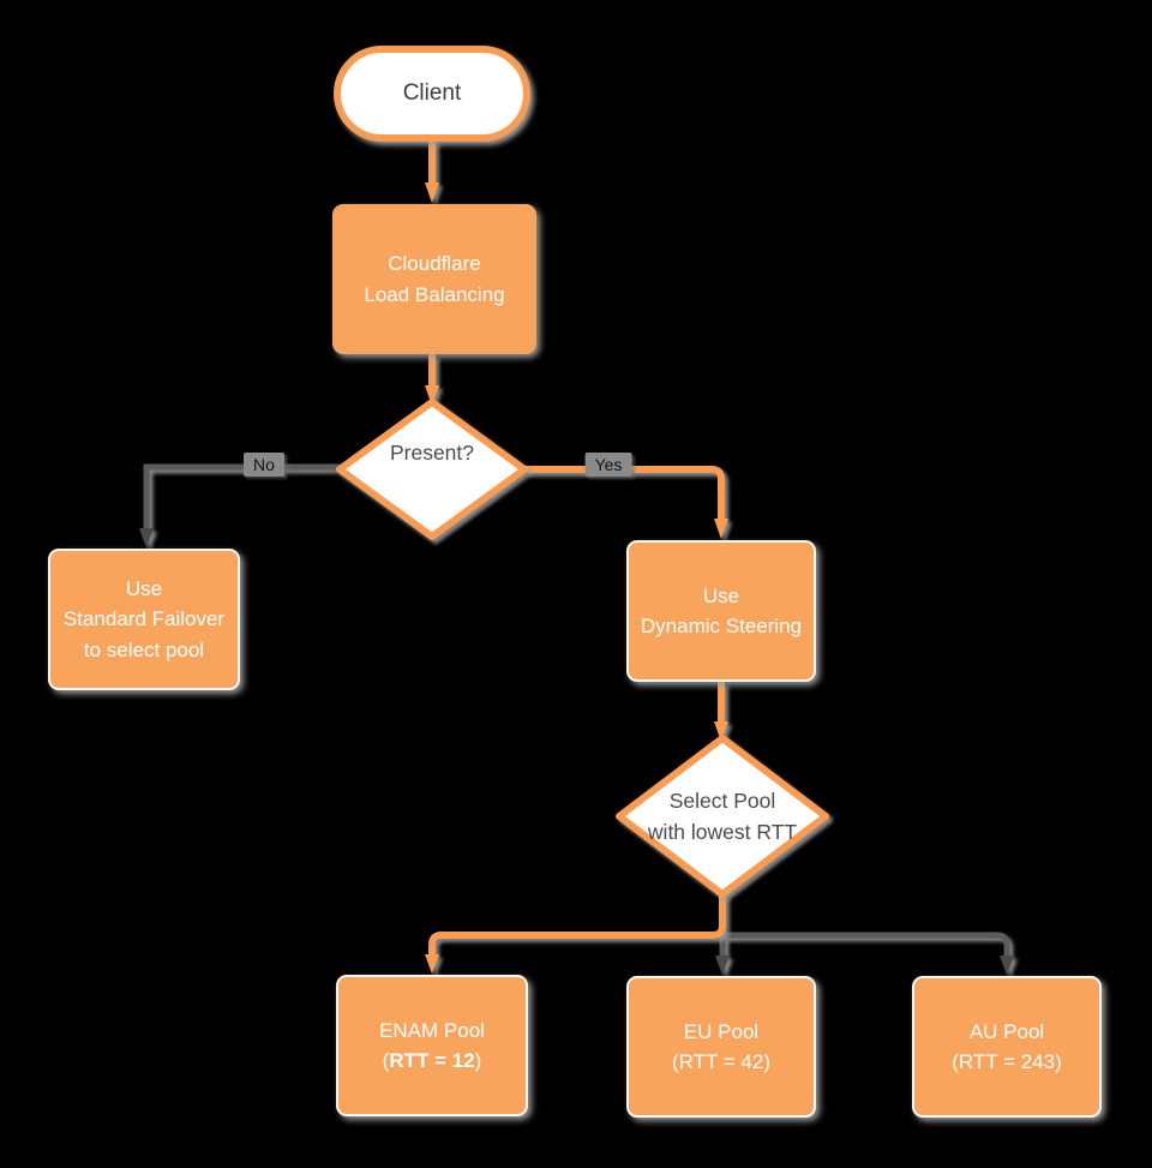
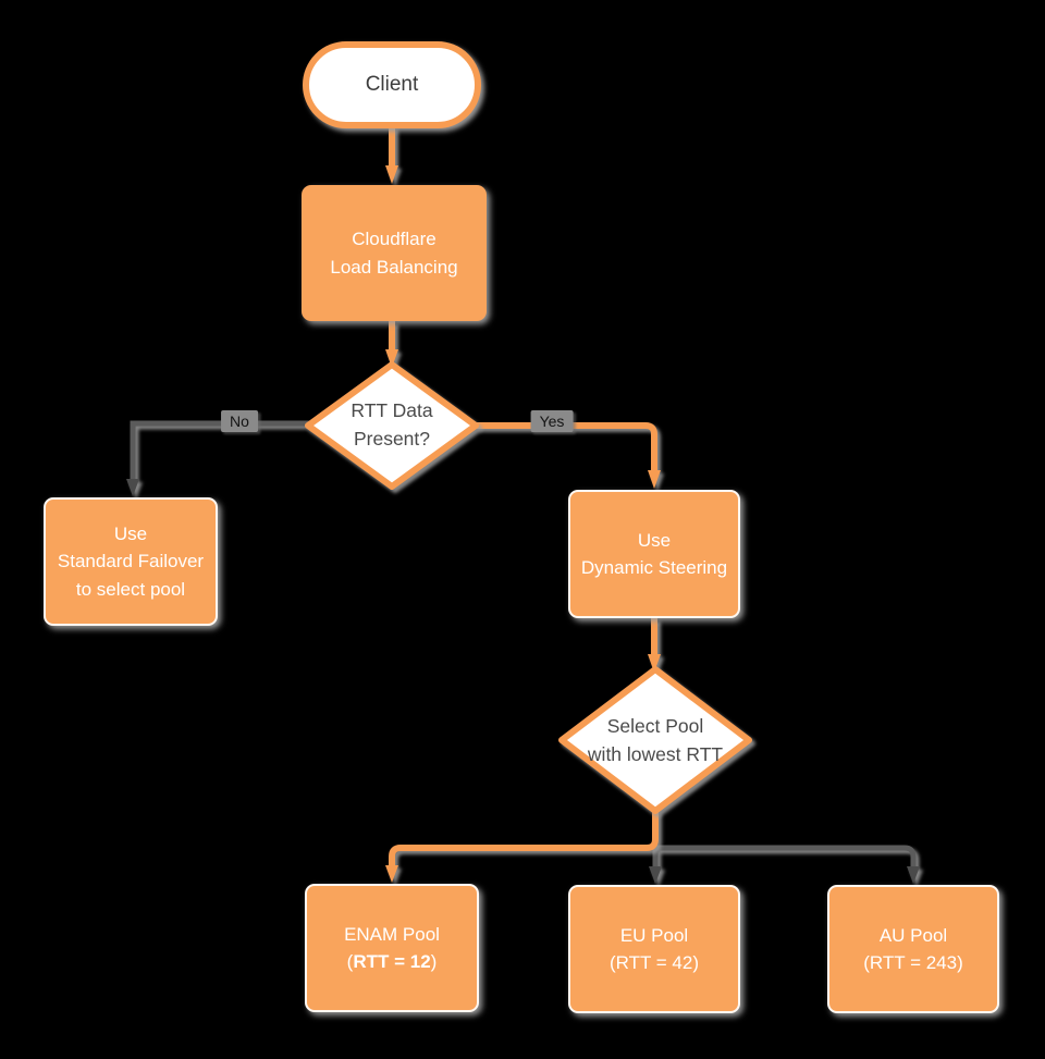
  Client
  Cloudflare
  Load Balancing
+ RTT Data
  Present?
  No
  Yes
  Use
  Standard Failover
  to select pool
  Use
  Dynamic Steering
  Select Pool
  with lowest RTT
  ENAM Pool
  (RTT = 12)
  EU Pool
  (RTT = 42)
  AU Pool
  (RTT = 243)
